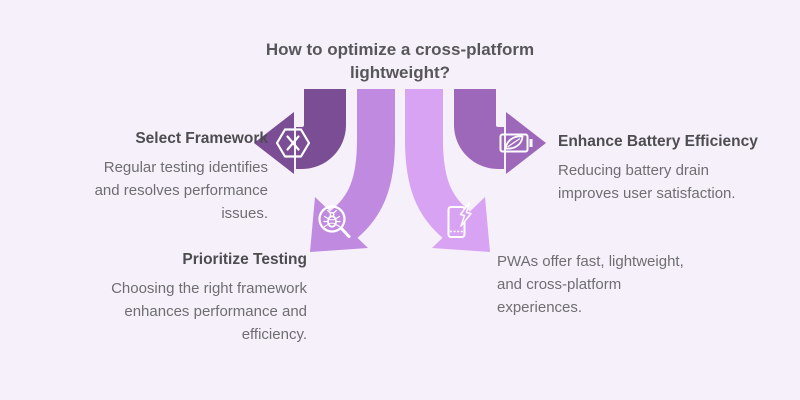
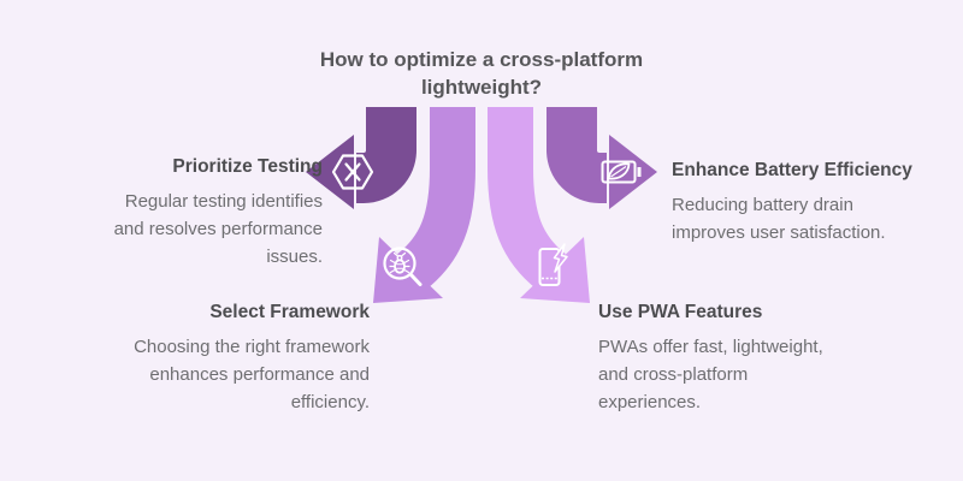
  How to optimize a cross-platform lightweight?
- Select Framework
+ Prioritize Testing
  Regular testing identifies and resolves performance issues.
  Enhance Battery Efficiency
  Reducing battery drain improves user satisfaction.
- Prioritize Testing
+ Select Framework
  Choosing the right framework enhances performance and efficiency.
+ Use PWA Features
  PWAs offer fast, lightweight, and cross-platform experiences.
